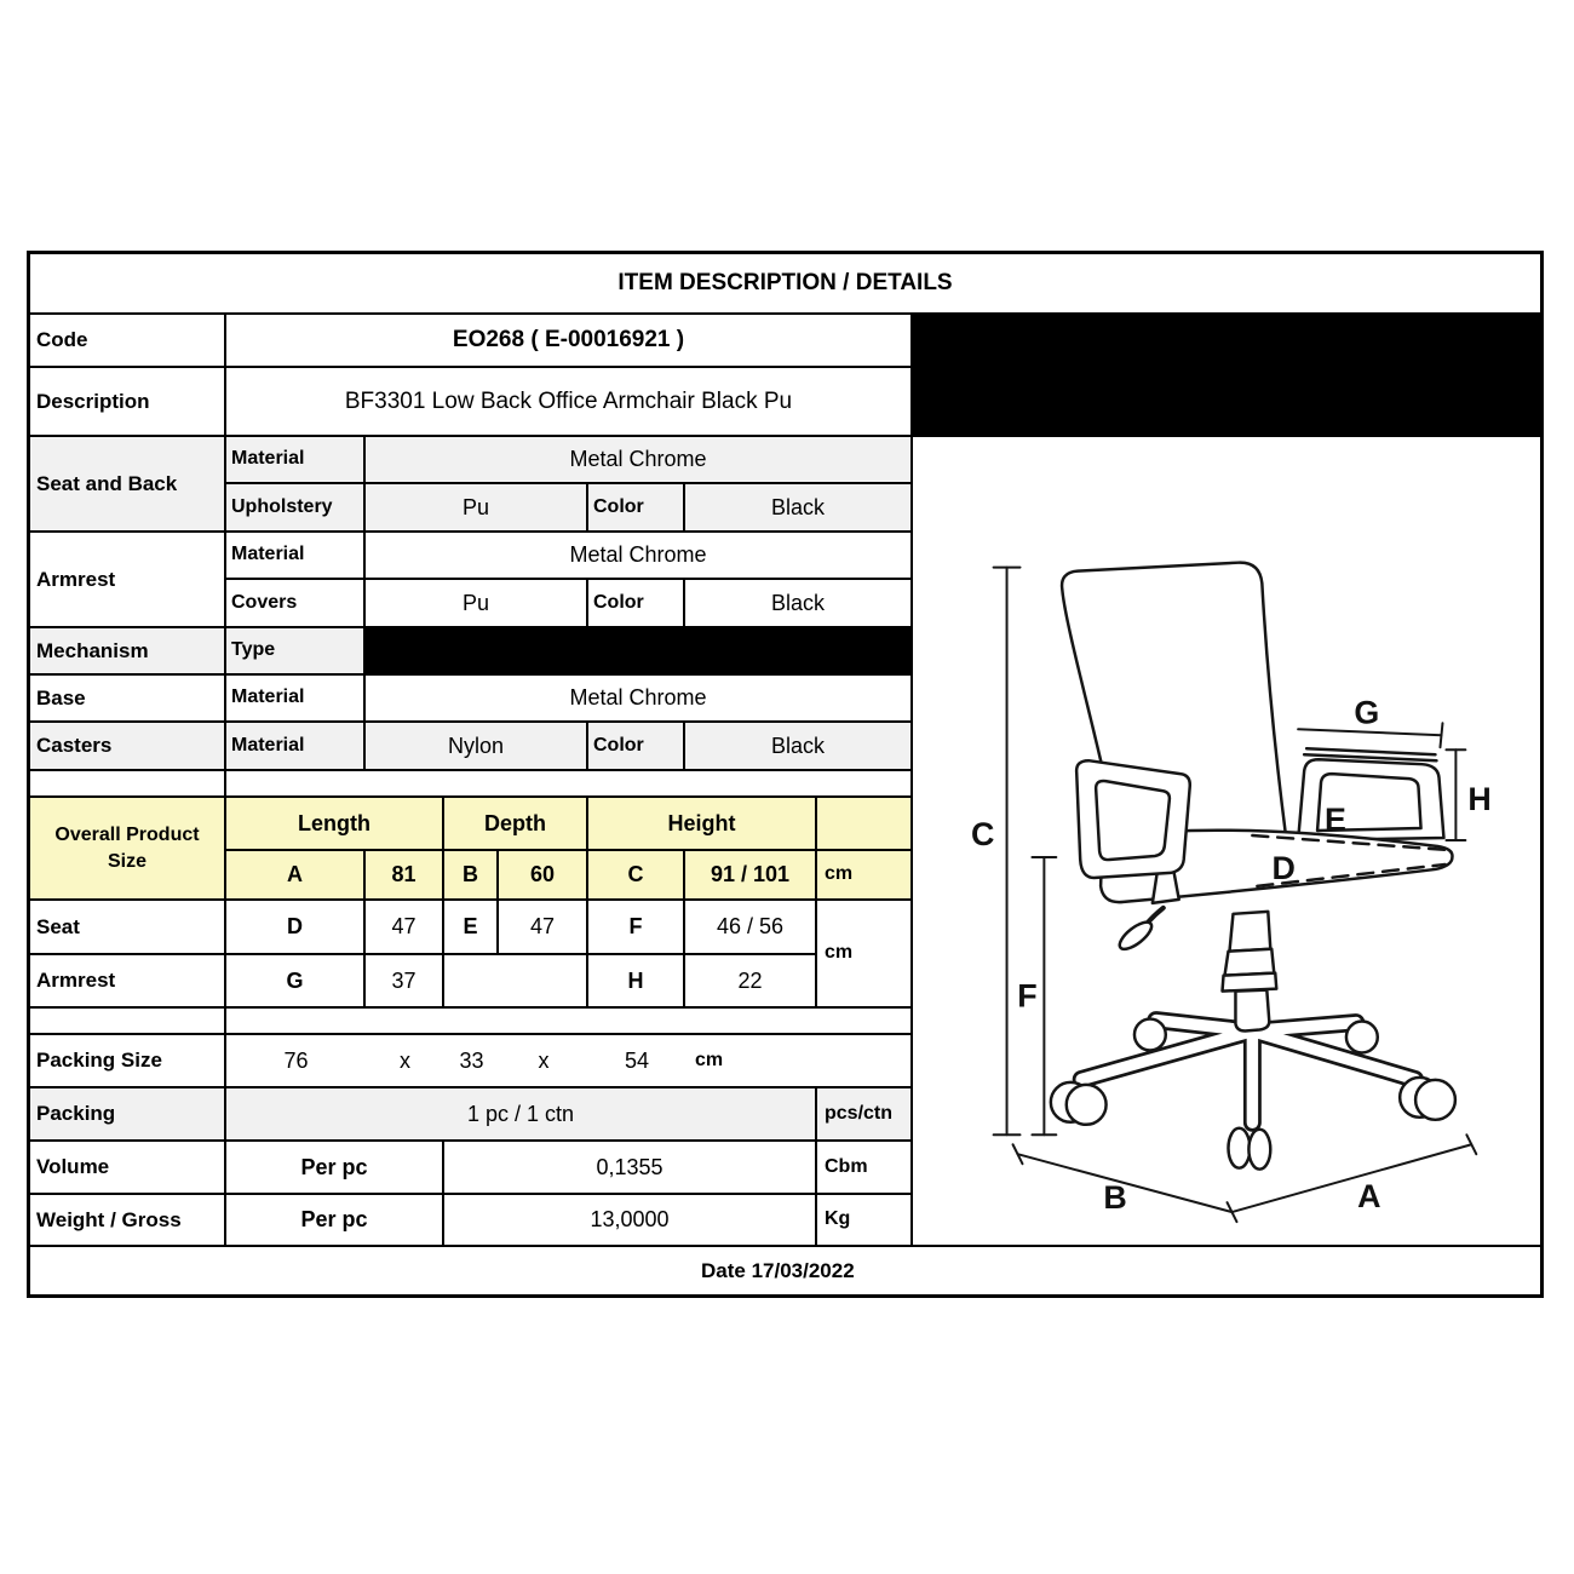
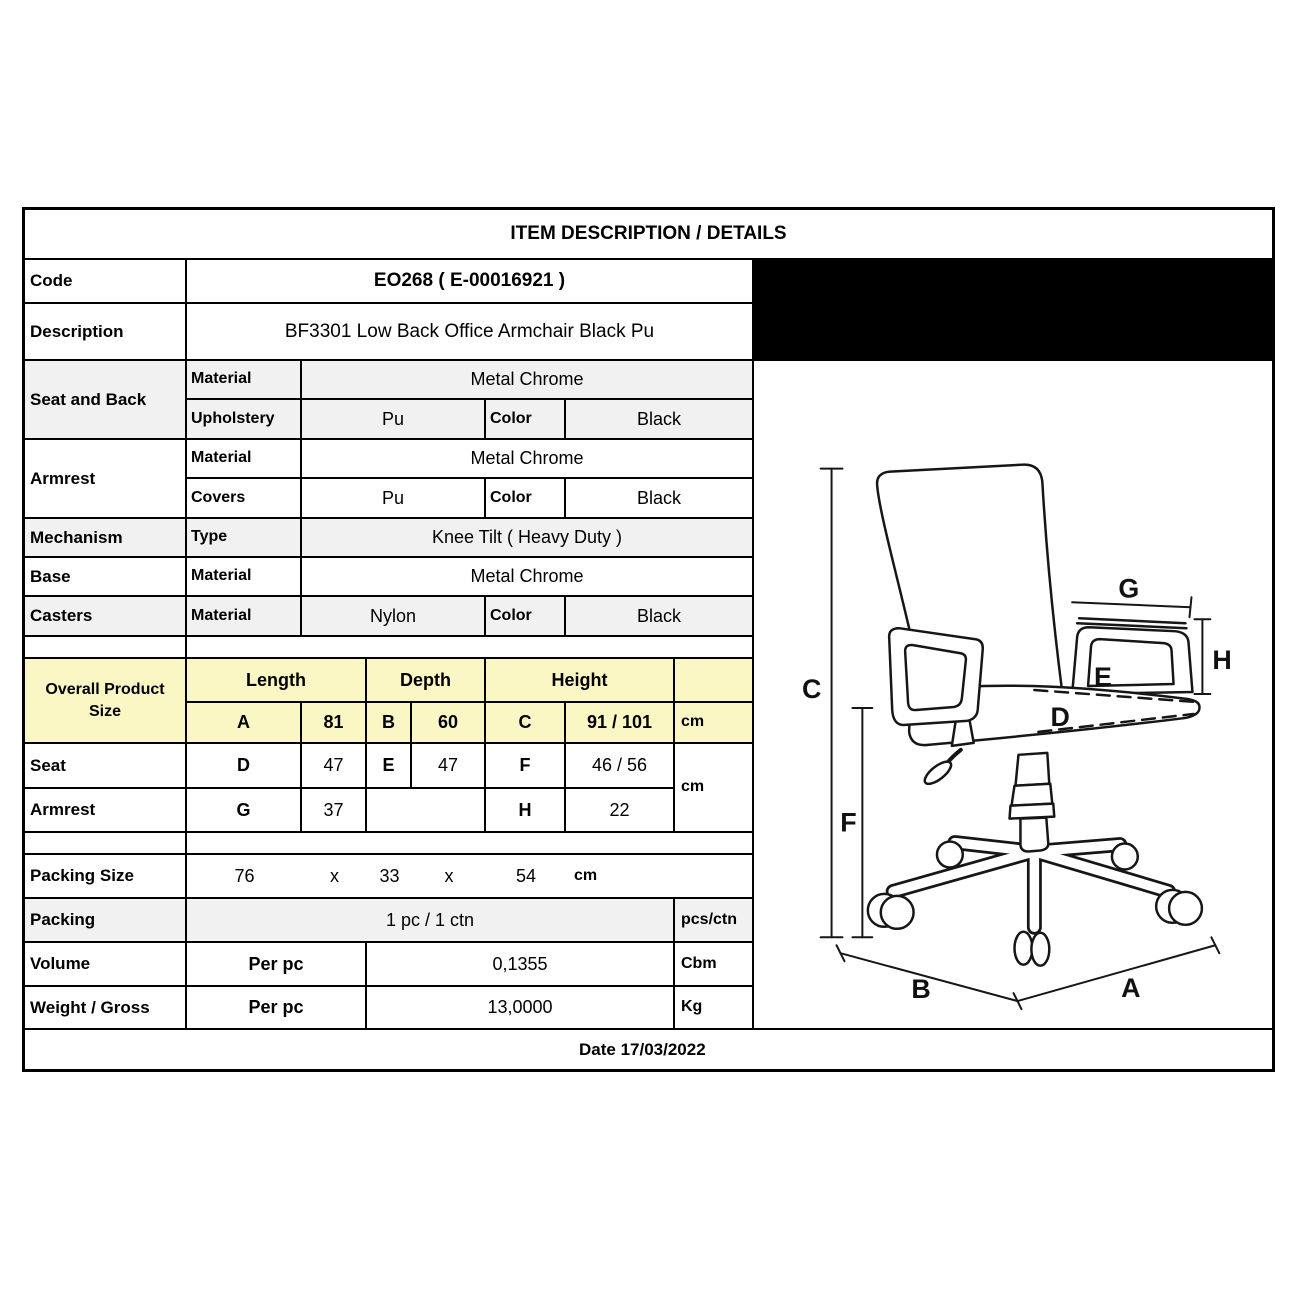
  ITEM DESCRIPTION / DETAILS
  Code
  EO268 ( E-00016921 )
  Description
  BF3301 Low Back Office Armchair Black Pu
  Seat and Back
  Material
  Metal Chrome
  Upholstery
  Pu
  Color
  Black
  Armrest
  Material
  Metal Chrome
  Covers
  Pu
  Color
  Black
  Mechanism
  Type
+ Knee Tilt ( Heavy Duty )
  Base
  Material
  Metal Chrome
  Casters
  Material
  Nylon
  Color
  Black
  Overall Product Size
  Length
  Depth
  Height
  A
  81
  B
  60
  C
  91 / 101
  cm
  Seat
  D
  47
  E
  47
  F
  46 / 56
  cm
  Armrest
  G
  37
  H
  22
  Packing Size
  76
  x
  33
  x
  54
  cm
  Packing
  1 pc / 1 ctn
  pcs/ctn
  Volume
  Per pc
  0,1355
  Cbm
  Weight / Gross
  Per pc
  13,0000
  Kg
  Date 17/03/2022
  C
  F
  G
  H
  E
  D
  B
  A
